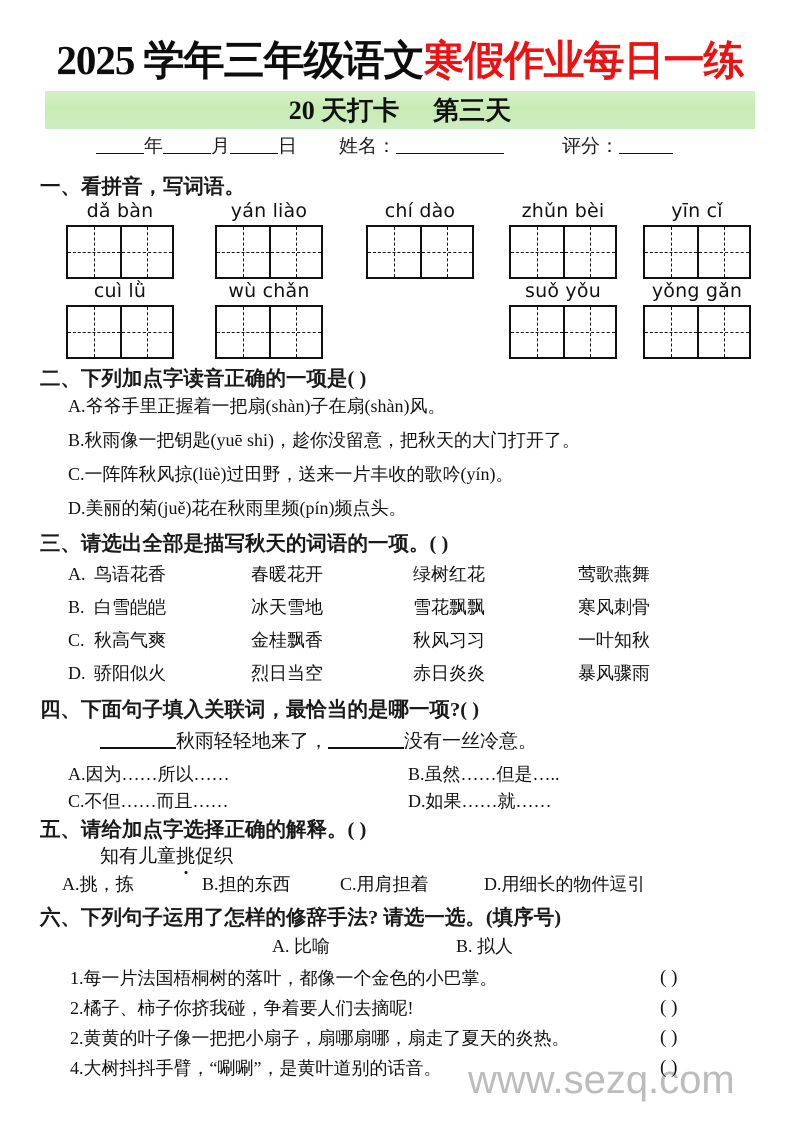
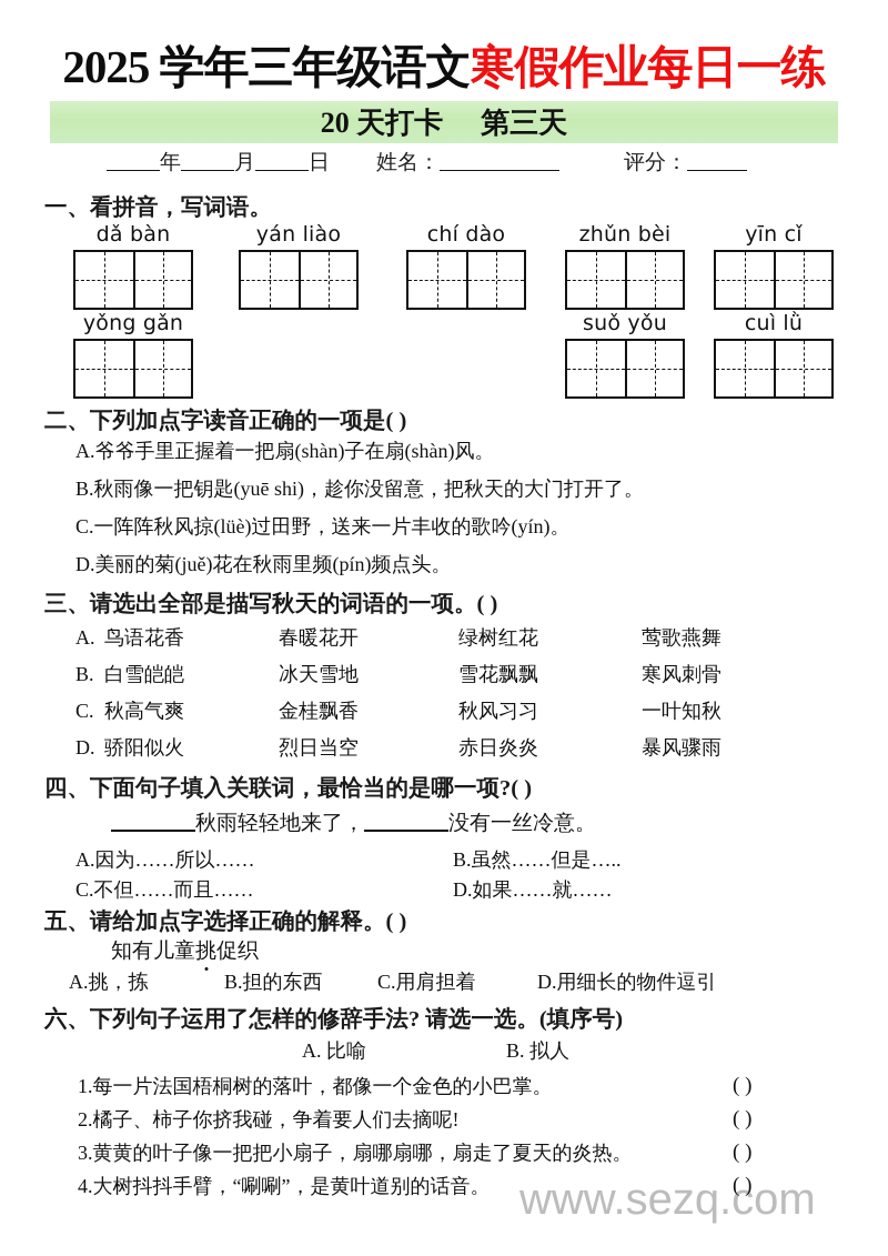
  www.sezq.com
  2025 学年三年级语文寒假作业每日一练
  20 天打卡 第三天
  年 月 日 姓名： 评分：
  一、看拼音，写词语。
  dǎ bàn
  yán liào
  chí dào
  zhǔn bèi
  yīn cǐ
- cuì lǜ
+ yǒng gǎn
- wù chǎn
  suǒ yǒu
- yǒng gǎn
+ cuì lǜ
  二、下列加点字读音正确的一项是( )
  A.爷爷手里正握着一把扇(shàn)子在扇(shàn)风。
  B.秋雨像一把钥匙(yuē shi)，趁你没留意，把秋天的大门打开了。
  C.一阵阵秋风掠(lüè)过田野，送来一片丰收的歌吟(yín)。
  D.美丽的菊(juě)花在秋雨里频(pín)频点头。
  三、请选出全部是描写秋天的词语的一项。( )
  A. 鸟语花香 春暖花开 绿树红花 莺歌燕舞
  B. 白雪皑皑 冰天雪地 雪花飘飘 寒风刺骨
  C. 秋高气爽 金桂飘香 秋风习习 一叶知秋
  D. 骄阳似火 烈日当空 赤日炎炎 暴风骤雨
  四、下面句子填入关联词，最恰当的是哪一项?( )
  秋雨轻轻地来了， 没有一丝冷意。
  A.因为……所以……
  B.虽然……但是…..
  C.不但……而且……
  D.如果……就……
  五、请给加点字选择正确的解释。( )
  知有儿童挑促织
  A.挑，拣 B.担的东西 C.用肩担着 D.用细长的物件逗引
  六、下列句子运用了怎样的修辞手法? 请选一选。(填序号)
  A. 比喻 B. 拟人
  1.每一片法国梧桐树的落叶，都像一个金色的小巴掌。
  ( )
  2.橘子、柿子你挤我碰，争着要人们去摘呢!
  ( )
- 2.黄黄的叶子像一把把小扇子，扇哪扇哪，扇走了夏天的炎热。
+ 3.黄黄的叶子像一把把小扇子，扇哪扇哪，扇走了夏天的炎热。
  ( )
  4.大树抖抖手臂，“唰唰”，是黄叶道别的话音。
  ( )
